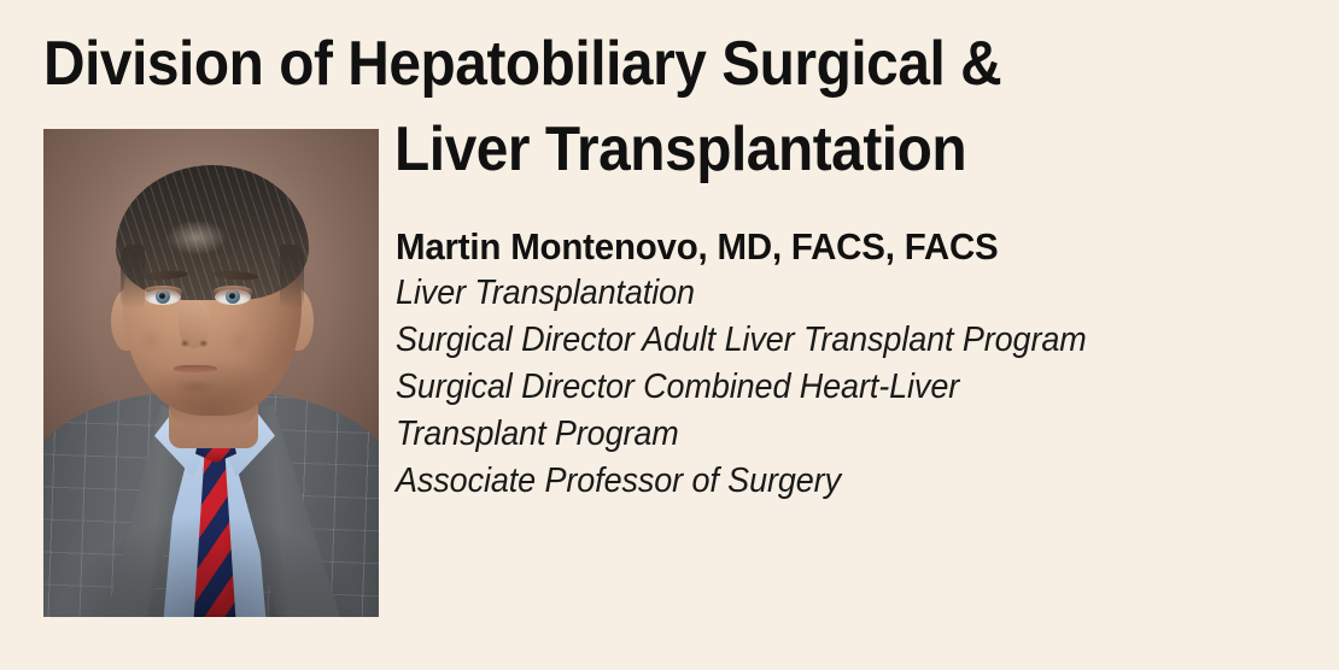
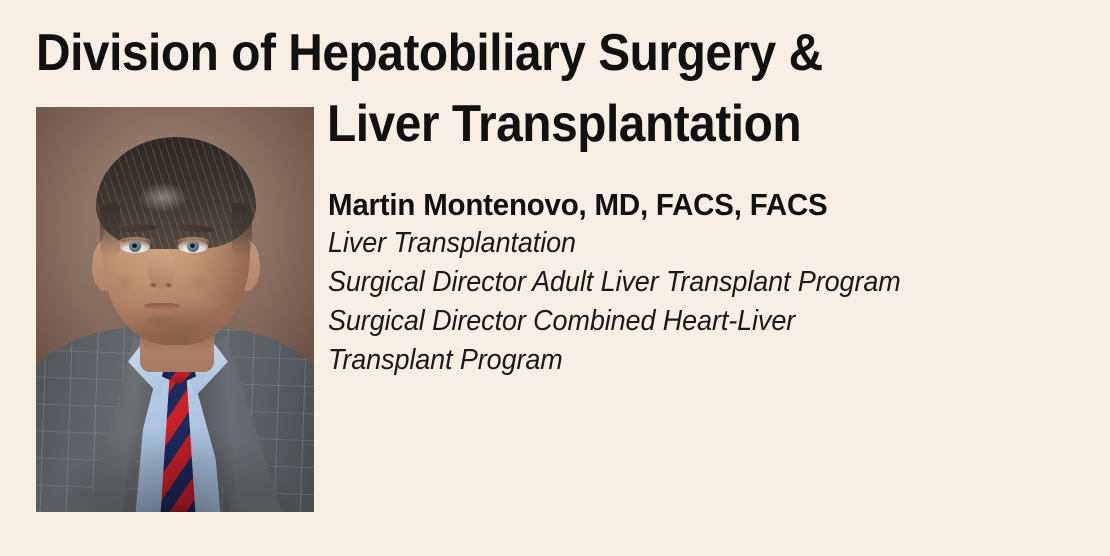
- Division of Hepatobiliary Surgical &
+ Division of Hepatobiliary Surgery &
  Liver Transplantation
  Martin Montenovo, MD, FACS, FACS
  Liver Transplantation
  Surgical Director Adult Liver Transplant Program
  Surgical Director Combined Heart-Liver
  Transplant Program
- Associate Professor of Surgery
